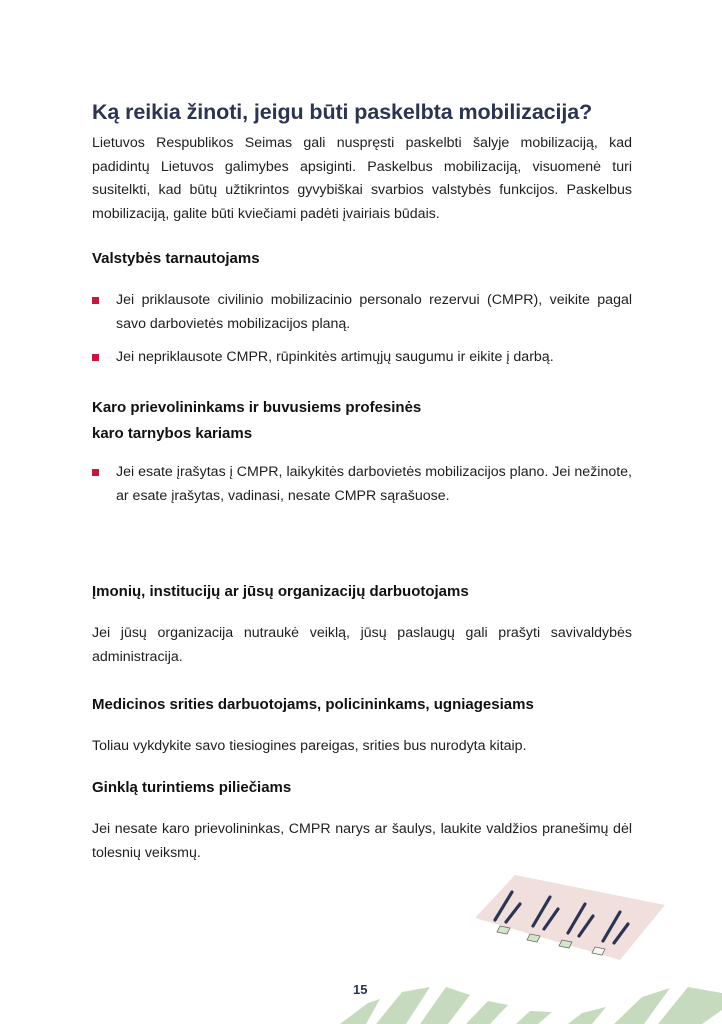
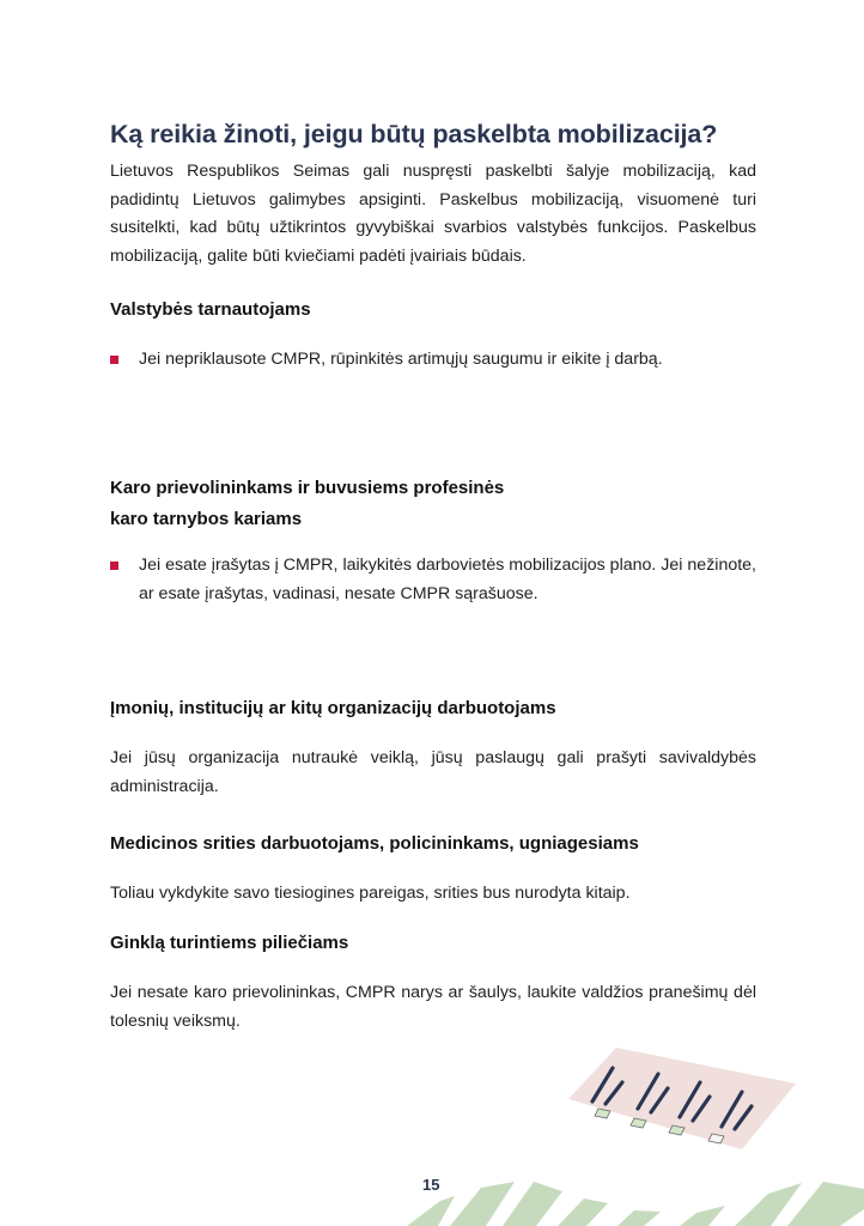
- Ką reikia žinoti, jeigu būti paskelbta mobilizacija?
+ Ką reikia žinoti, jeigu būtų paskelbta mobilizacija?
  Lietuvos Respublikos Seimas gali nuspręsti paskelbti šalyje mobilizaciją, kad padidintų Lietuvos galimybes apsiginti. Paskelbus mobilizaciją, visuomenė turi susitelkti, kad būtų užtikrintos gyvybiškai svarbios valstybės funkcijos. Paskelbus mobilizaciją, galite būti kviečiami padėti įvairiais būdais.
  Valstybės tarnautojams
- Jei priklausote civilinio mobilizacinio personalo rezervui (CMPR), veikite pagal savo darbovietės mobilizacijos planą.
  Jei nepriklausote CMPR, rūpinkitės artimųjų saugumu ir eikite į darbą.
  Karo prievolininkams ir buvusiems profesinės
  karo tarnybos kariams
  Jei esate įrašytas į CMPR, laikykitės darbovietės mobilizacijos plano. Jei nežinote, ar esate įrašytas, vadinasi, nesate CMPR sąrašuose.
- Įmonių, institucijų ar jūsų organizacijų darbuotojams
+ Įmonių, institucijų ar kitų organizacijų darbuotojams
  Jei jūsų organizacija nutraukė veiklą, jūsų paslaugų gali prašyti savivaldybės administracija.
  Medicinos srities darbuotojams, policininkams, ugniagesiams
  Toliau vykdykite savo tiesiogines pareigas, srities bus nurodyta kitaip.
  Ginklą turintiems piliečiams
  Jei nesate karo prievolininkas, CMPR narys ar šaulys, laukite valdžios pranešimų dėl tolesnių veiksmų.
  15
